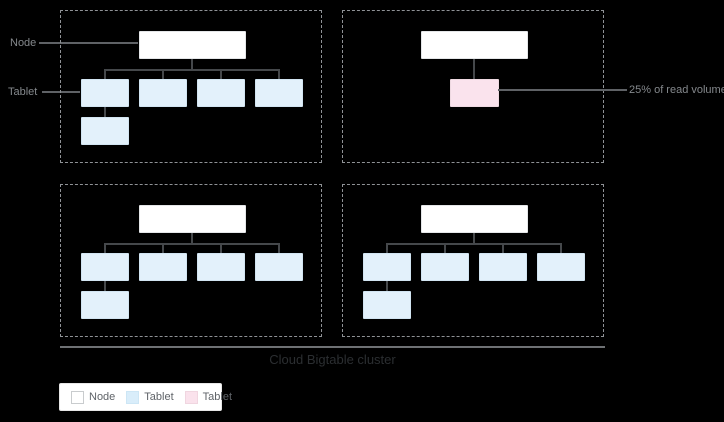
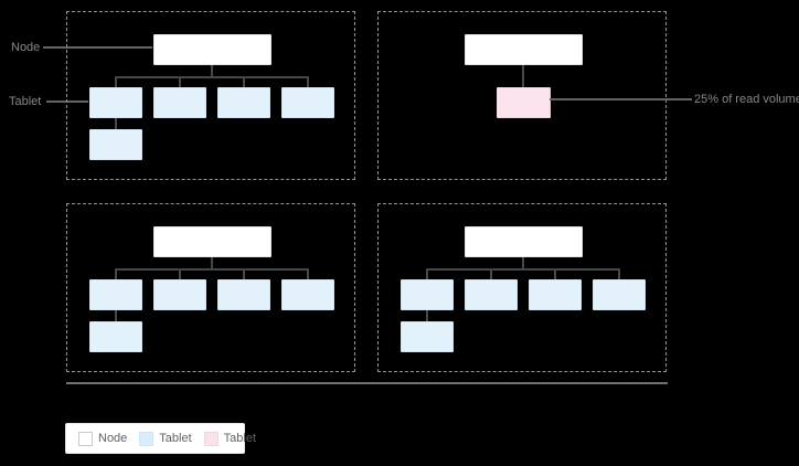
  Node
  Tablet
  25% of read volum
- Cloud Bigtable cluster
  Node
  Tablet
  Tablet
